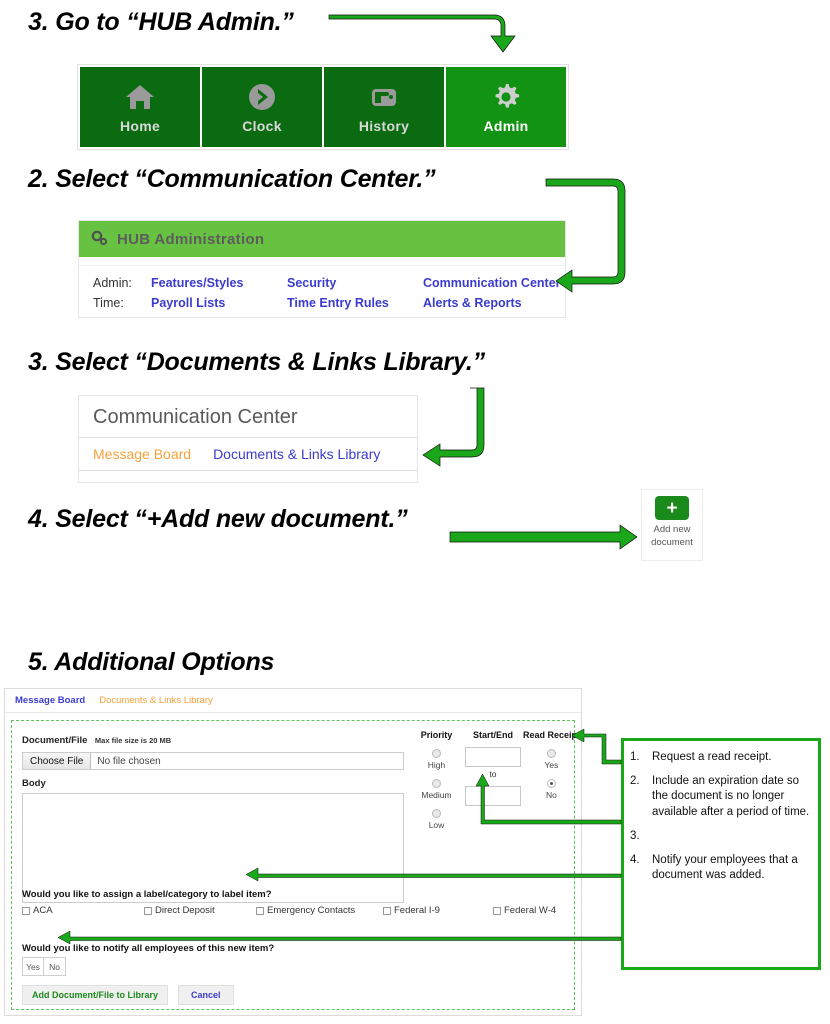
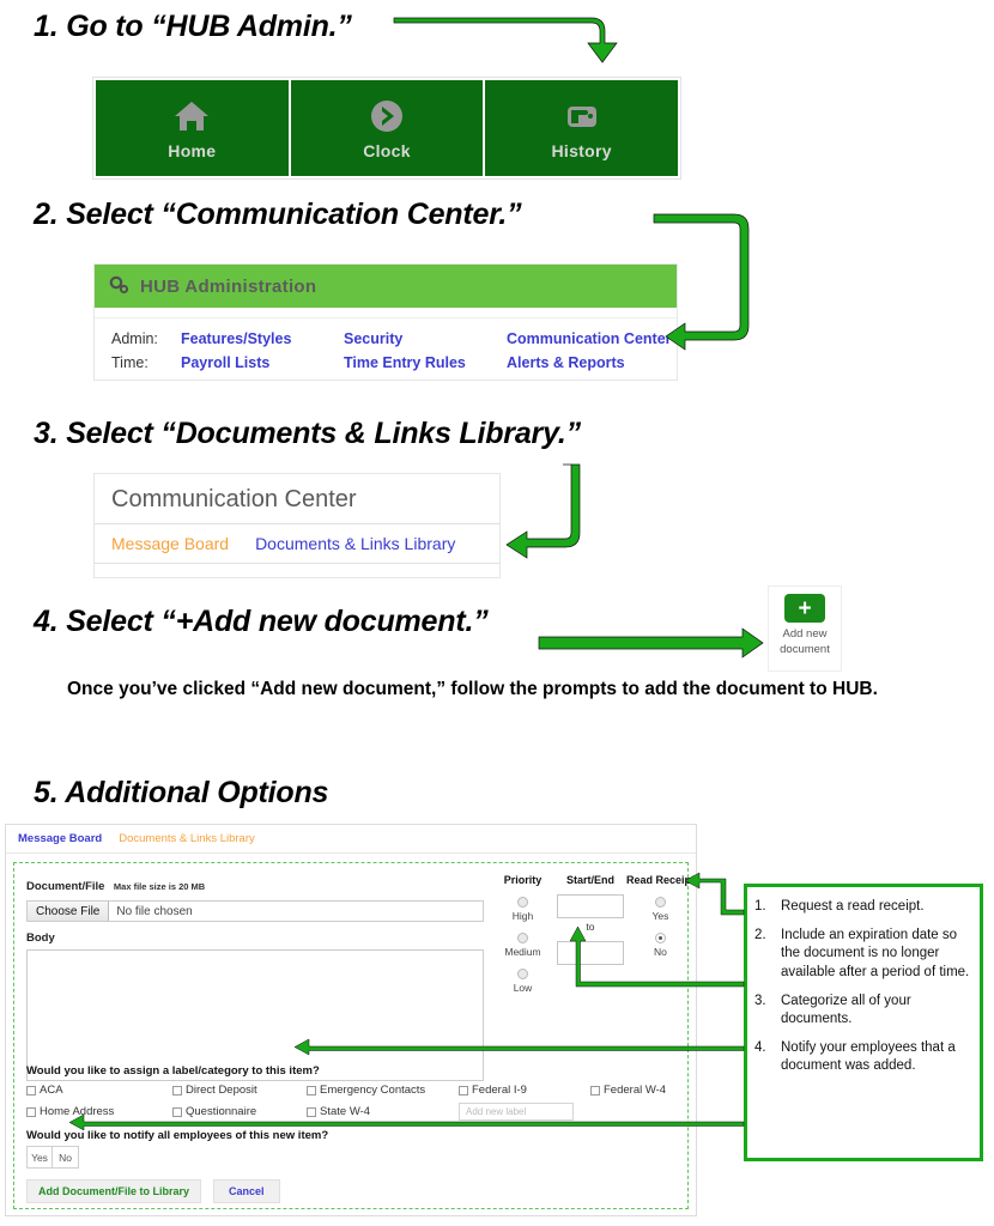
- 3. Go to “HUB Admin.”
+ 1. Go to “HUB Admin.”
  2. Select “Communication Center.”
  3. Select “Documents & Links Library.”
  4. Select “+Add new document.”
  5. Additional Options
+ Once you’ve clicked “Add new document,” follow the prompts to add the document to HUB.
  Home
  Clock
  History
- Admin
  HUB Administration
  Admin:
  Features/Styles
  Security
  Communication Center
  Time:
  Payroll Lists
  Time Entry Rules
  Alerts & Reports
  Communication Center
  Message Board
  Documents & Links Library
  +
  Add new
  document
  Message Board
  Documents & Links Library
  Document/File Max file size is 20 MB
  Choose File
  No file chosen
  Body
  Priority
  High
  Medium
  Low
  Start/End
  to
  Read Recei
  Yes
  No
- Would you like to assign a label/category to label item?
+ Would you like to assign a label/category to this item?
  ACA
  Direct Deposit
  Emergency Contacts
  Federal I-9
  Federal W-4
+ Home Address
+ Questionnaire
+ State W-4
+ Add new label
  Would you like to notify all employees of this new item?
  Yes
  No
  Add Document/File to Library
  Cancel
  1.
  Request a read receipt.
  2.
  Include an expiration date so the document is no longer available after a period of time.
  3.
+ Categorize all of your documents.
  4.
  Notify your employees that a document was added.
